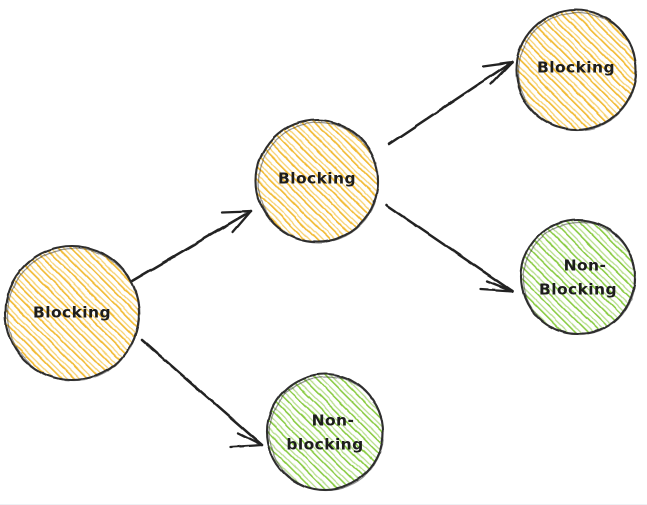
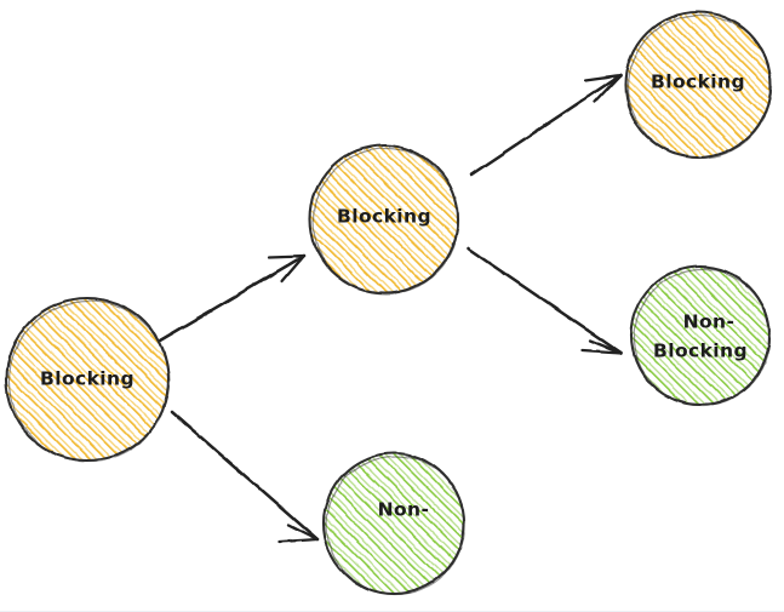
  Blocking
  Blocking
  Blocking
  Non-
  Blocking
  Non-
- blocking
